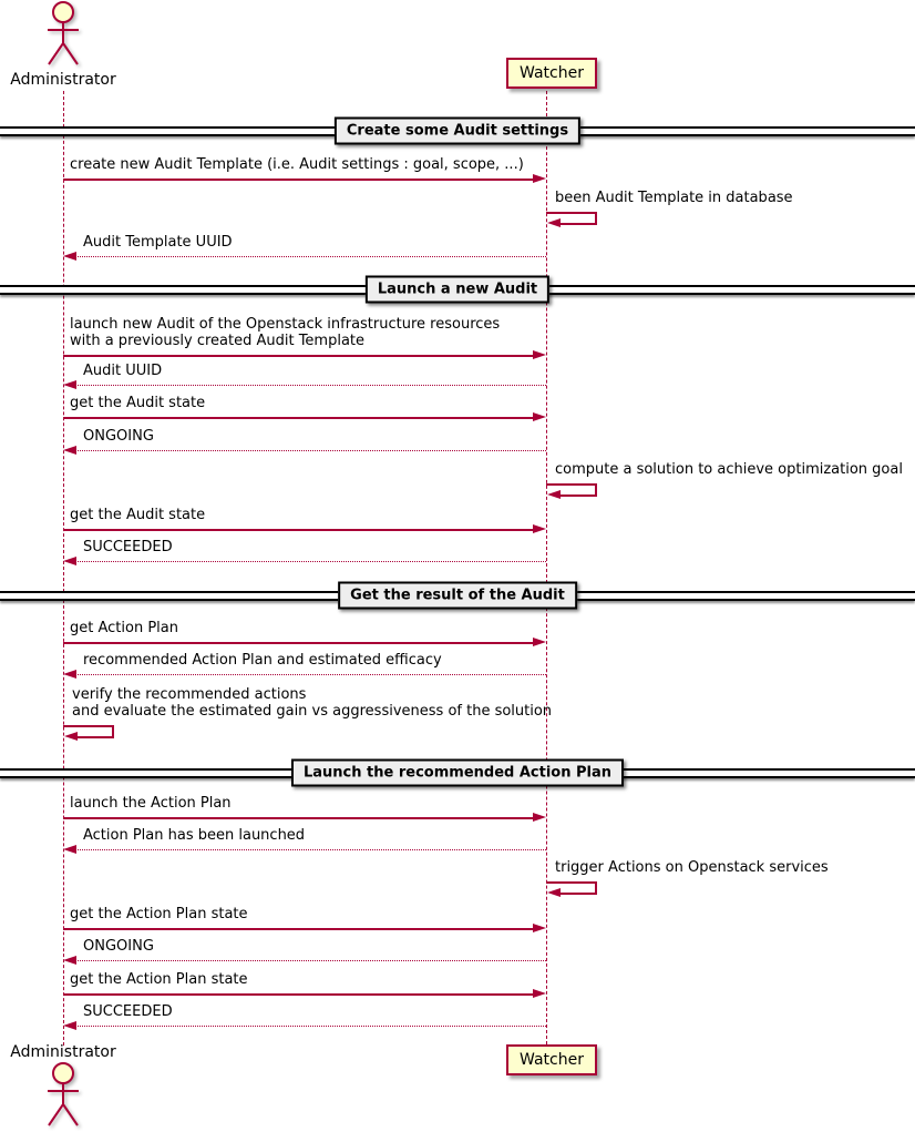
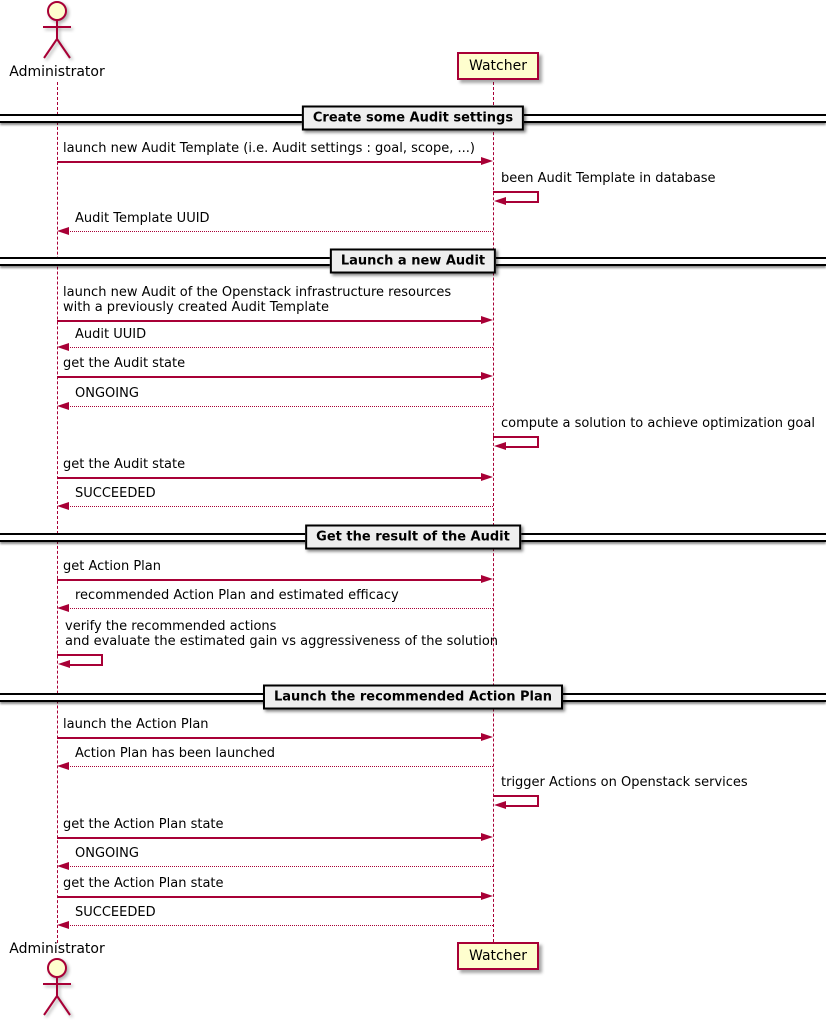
  Create some Audit settings
- create new Audit Template (i.e. Audit settings : goal, scope, ...)
+ launch new Audit Template (i.e. Audit settings : goal, scope, ...)
  been Audit Template in database
  Audit Template UUID
  Launch a new Audit
  launch new Audit of the Openstack infrastructure resources
  with a previously created Audit Template
  Audit UUID
  get the Audit state
  ONGOING
  compute a solution to achieve optimization goal
  get the Audit state
  SUCCEEDED
  Get the result of the Audit
  get Action Plan
  recommended Action Plan and estimated efficacy
  verify the recommended actions
  and evaluate the estimated gain vs aggressiveness of the solution
  Launch the recommended Action Plan
  launch the Action Plan
  Action Plan has been launched
  trigger Actions on Openstack services
  get the Action Plan state
  ONGOING
  get the Action Plan state
  SUCCEEDED
  Administrator
  Watcher
  Administrator
  Watcher
